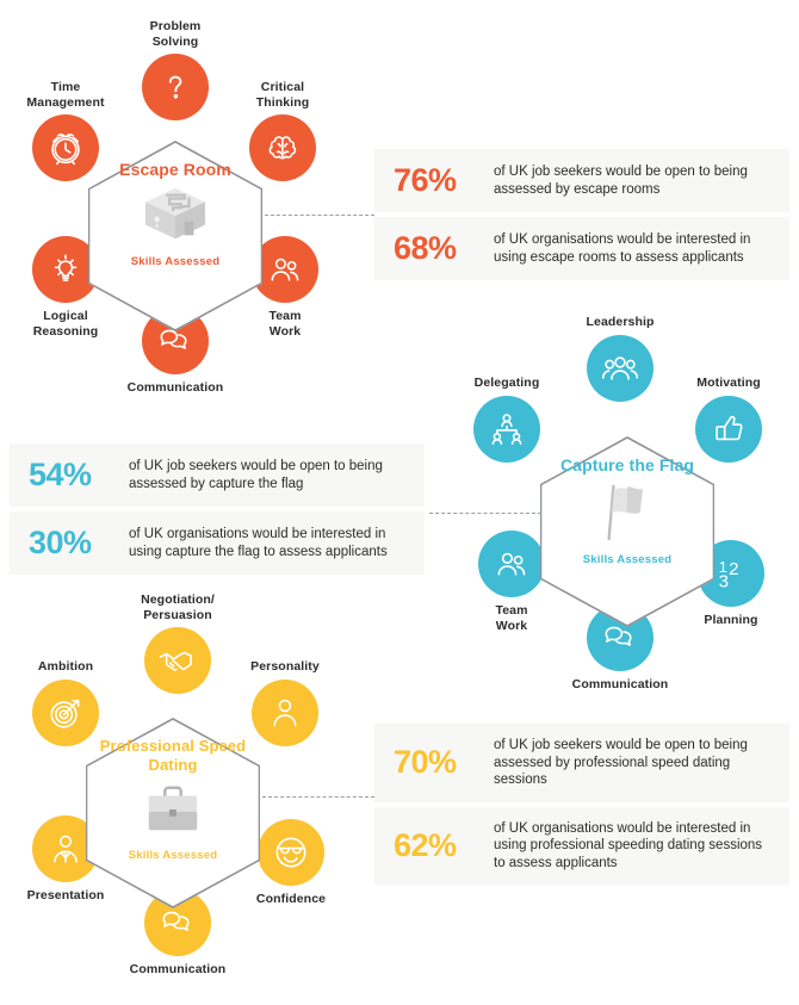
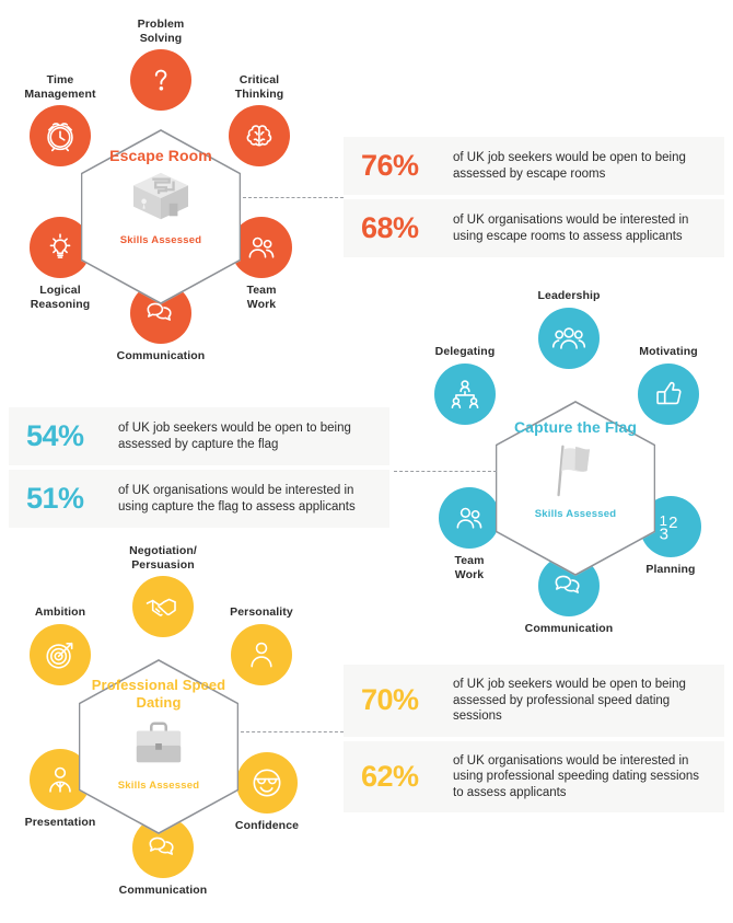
  Problem
  Solving
  Time
  Management
  Critical
  Thinking
  Logical
  Reasoning
  Team
  Work
  Communication
  Escape Room
  Skills Assessed
  76%
  of UK job seekers would be open to being assessed by escape rooms
  68%
  of UK organisations would be interested in using escape rooms to assess applicants
  Leadership
  Delegating
  Motivating
  Team
  Work
  1
  2
  3
  Planning
  Communication
  Capture the Flag
  Skills Assessed
  54%
  of UK job seekers would be open to being assessed by capture the flag
- 30%
+ 51%
  of UK organisations would be interested in using capture the flag to assess applicants
  Negotiation/
  Persuasion
  Ambition
  Personality
  Presentation
  Confidence
  Communication
  Professional Speed Dating
  Skills Assessed
  70%
  of UK job seekers would be open to being assessed by professional speed dating sessions
  62%
  of UK organisations would be interested in using professional speeding dating sessions to assess applicants
